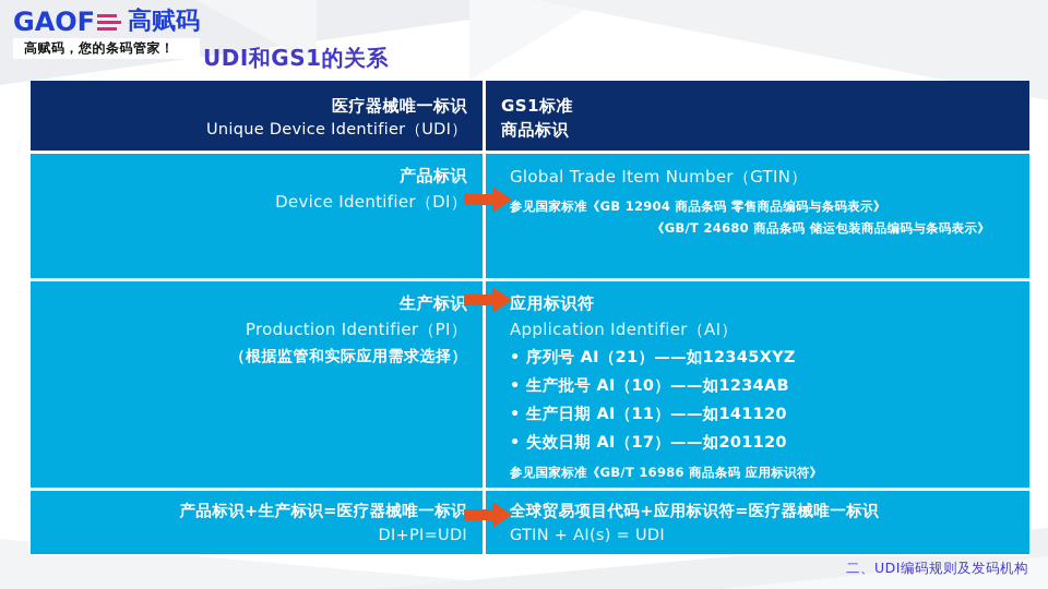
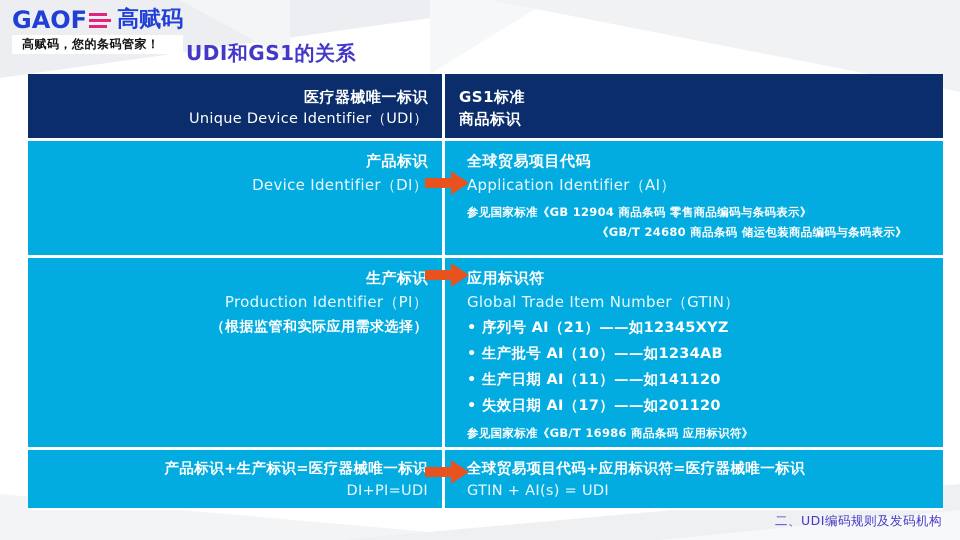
  GAOF
  高赋码
  高赋码，您的条码管家！
  UDI和GS1的关系
  医疗器械唯一标识
  Unique Device Identifier（UDI）
  GS1标准
  商品标识
  产品标识
  Device Identifier（DI）
+ 全球贸易项目代码
- Global Trade Item Number（GTIN）
+ Application Identifier（AI）
  参见国家标准《GB 12904 商品条码 零售商品编码与条码表示》
  《GB/T 24680 商品条码 储运包装商品编码与条码表示》
  生产标识
  Production Identifier（PI）
  （根据监管和实际应用需求选择）
  应用标识符
- Application Identifier（AI）
+ Global Trade Item Number（GTIN）
  • 序列号 AI（21）——如12345XYZ
  • 生产批号 AI（10）——如1234AB
  • 生产日期 AI（11）——如141120
  • 失效日期 AI（17）——如201120
  参见国家标准《GB/T 16986 商品条码 应用标识符》
  产品标识+生产标识=医疗器械唯一标识
  DI+PI=UDI
  全球贸易项目代码+应用标识符=医疗器械唯一标识
  GTIN + AI(s) = UDI
  二、UDI编码规则及发码机构
